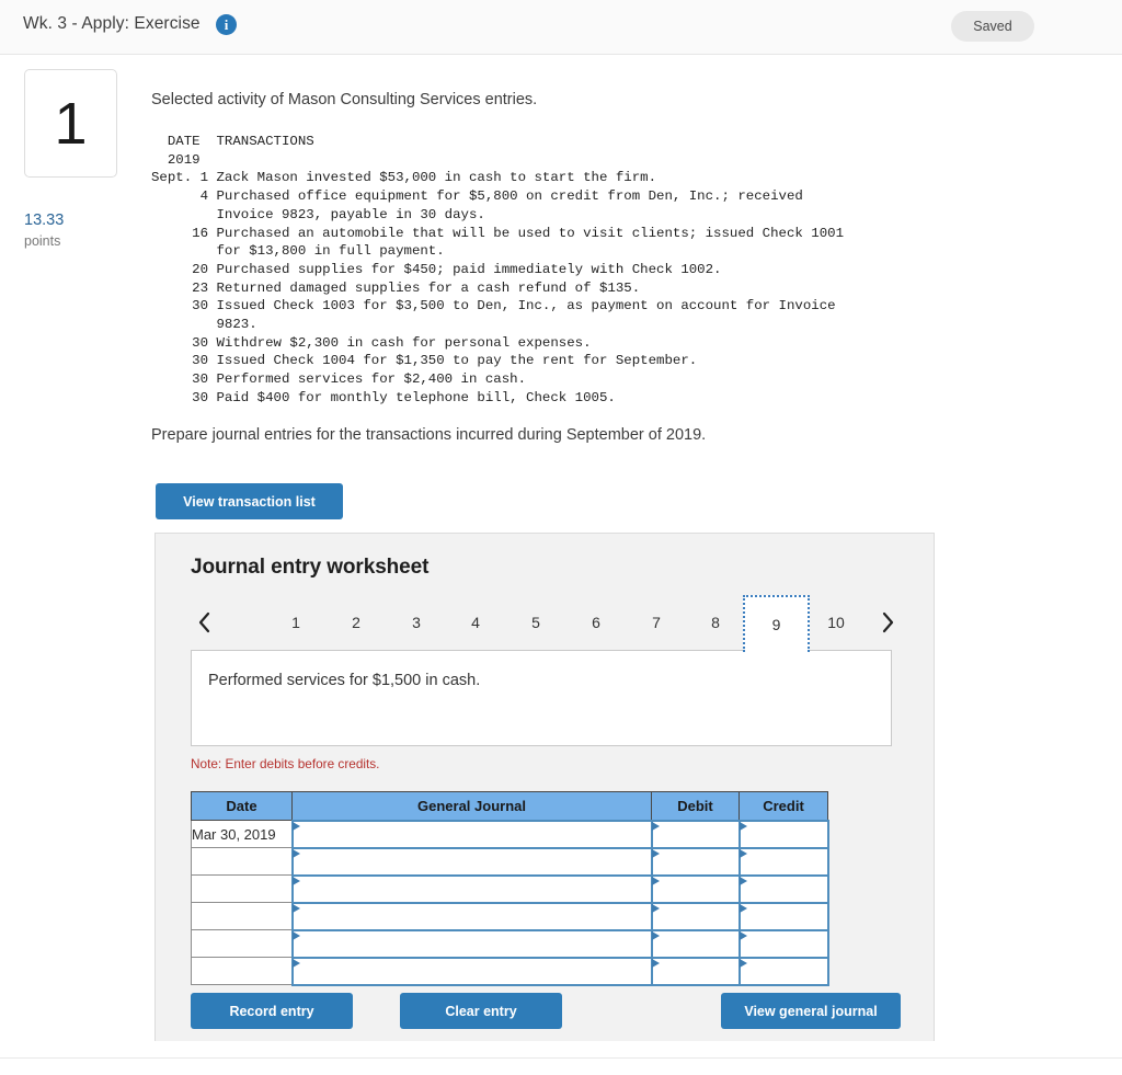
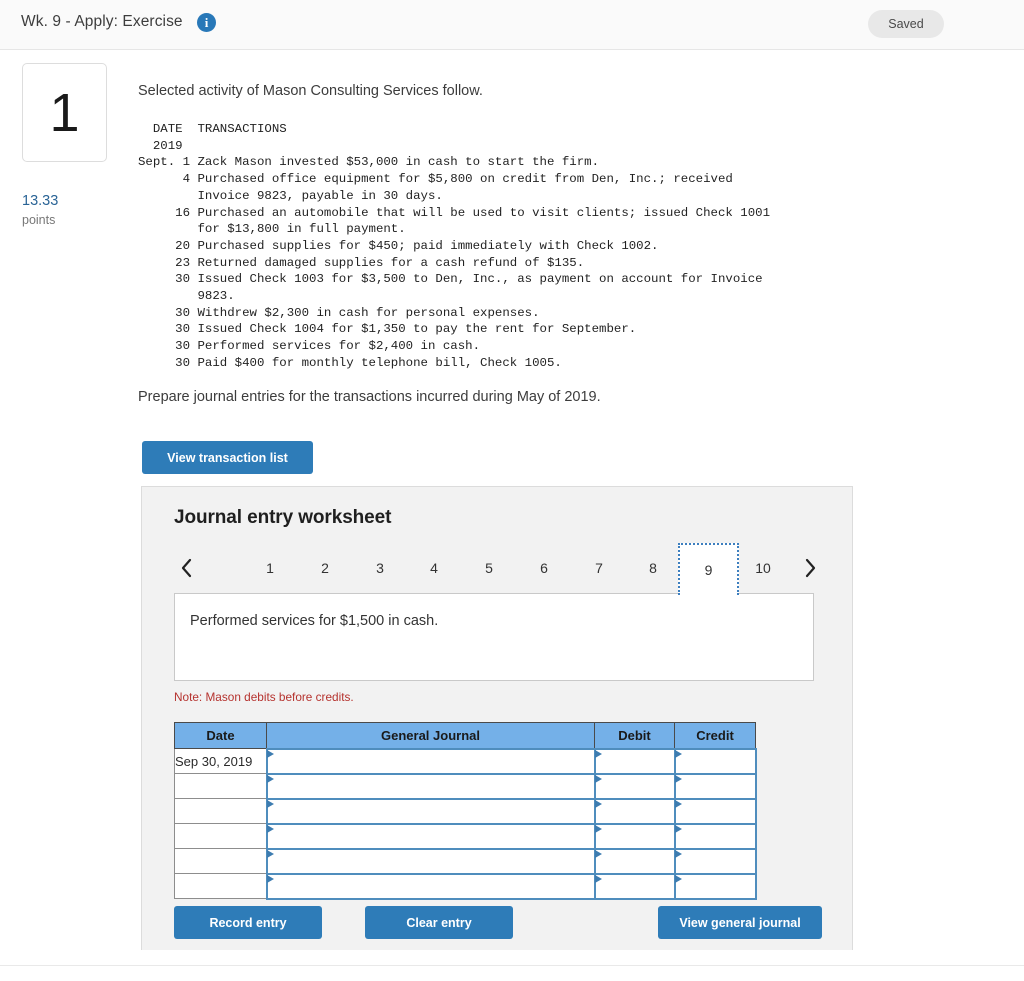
- Wk. 3 - Apply: Exercise
+ Wk. 9 - Apply: Exercise
  i
  Saved
  1
  13.33
  points
- Selected activity of Mason Consulting Services entries.
+ Selected activity of Mason Consulting Services follow.
  DATE TRANSACTIONS
  2019
  Sept. 1 Zack Mason invested $53,000 in cash to start the firm.
  4 Purchased office equipment for $5,800 on credit from Den, Inc.; received
  Invoice 9823, payable in 30 days.
  16 Purchased an automobile that will be used to visit clients; issued Check 1001
  for $13,800 in full payment.
  20 Purchased supplies for $450; paid immediately with Check 1002.
  23 Returned damaged supplies for a cash refund of $135.
  30 Issued Check 1003 for $3,500 to Den, Inc., as payment on account for Invoice
  9823.
  30 Withdrew $2,300 in cash for personal expenses.
  30 Issued Check 1004 for $1,350 to pay the rent for September.
  30 Performed services for $2,400 in cash.
  30 Paid $400 for monthly telephone bill, Check 1005.
- Prepare journal entries for the transactions incurred during September of 2019.
+ Prepare journal entries for the transactions incurred during May of 2019.
  View transaction list
  Journal entry worksheet
  1
  2
  3
  4
  5
  6
  7
  8
  9
  10
  Performed services for $1,500 in cash.
- Note: Enter debits before credits.
+ Note: Mason debits before credits.
  Date	General Journal	Debit	Credit
- Mar 30, 2019
+ Sep 30, 2019
  Record entry
  Clear entry
  View general journal
